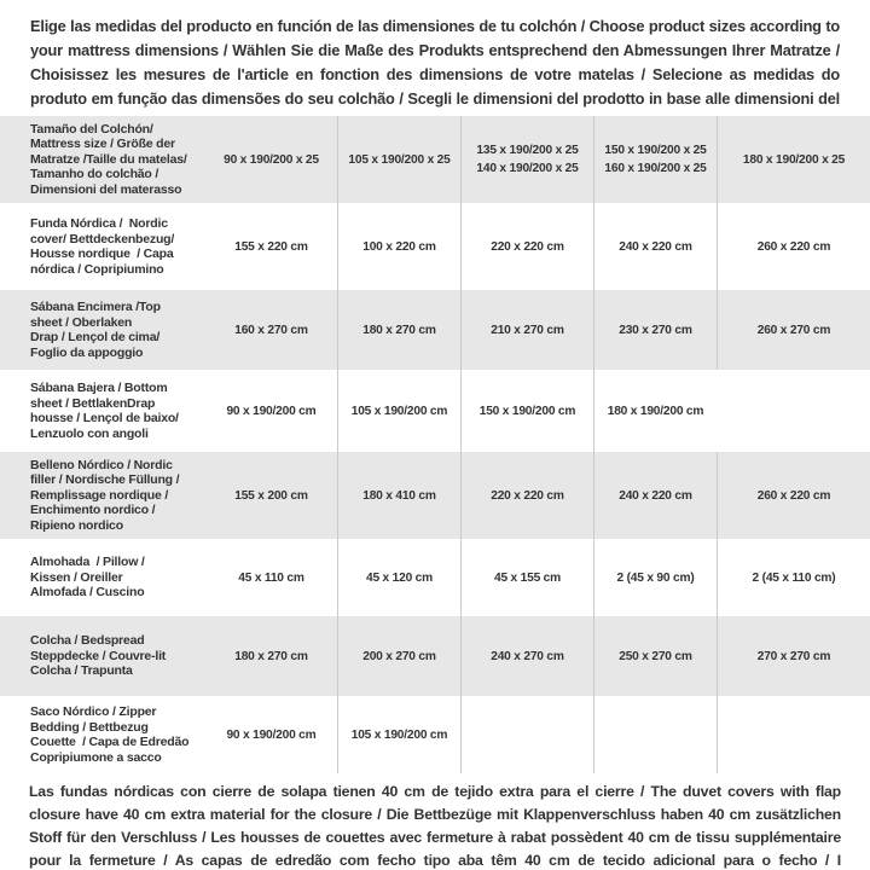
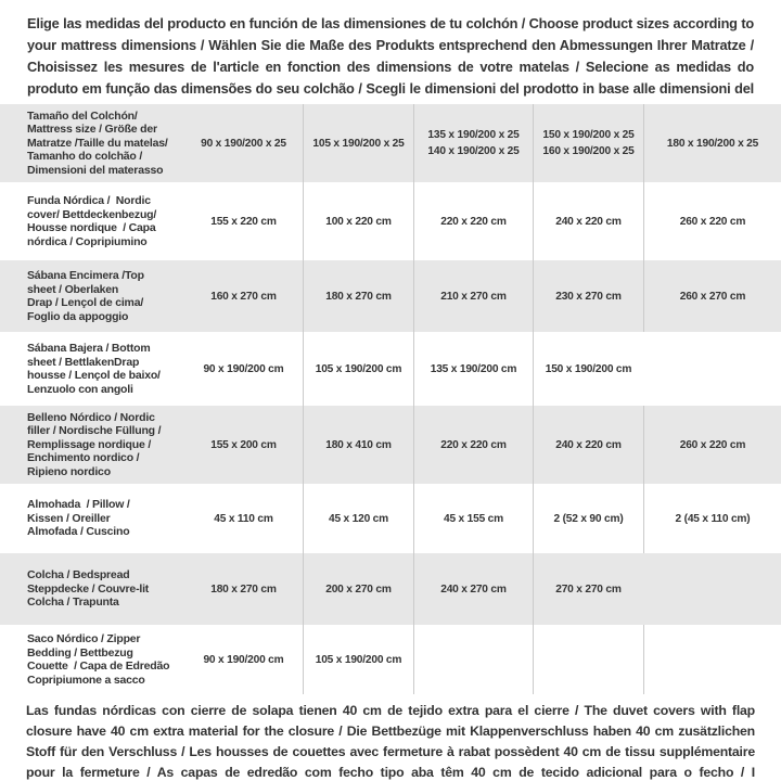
  Elige las medidas del producto en función de las dimensiones de tu colchón / Choose product sizes according to your mattress dimensions / Wählen Sie die Maße des Produkts entsprechend den Abmessungen Ihrer Matratze / Choisissez les mesures de l'article en fonction des dimensions de votre matelas / Selecione as medidas do produto em função das dimensões do seu colchão / Scegli le dimensioni del prodotto in base alle dimensioni del
  Tamaño del Colchón/
  Mattress size / Größe der
  Matratze /Taille du matelas/
  Tamanho do colchão /
  Dimensioni del materasso
  90 x 190/200 x 25
  105 x 190/200 x 25
  135 x 190/200 x 25
  140 x 190/200 x 25
  150 x 190/200 x 25
  160 x 190/200 x 25
  180 x 190/200 x 25
  Funda Nórdica / Nordic
  cover/ Bettdeckenbezug/
  Housse nordique / Capa
  nórdica / Copripiumino
  155 x 220 cm
  100 x 220 cm
  220 x 220 cm
  240 x 220 cm
  260 x 220 cm
  Sábana Encimera /Top
  sheet / Oberlaken
  Drap / Lençol de cima/
  Foglio da appoggio
  160 x 270 cm
  180 x 270 cm
  210 x 270 cm
  230 x 270 cm
  260 x 270 cm
  Sábana Bajera / Bottom
  sheet / BettlakenDrap
  housse / Lençol de baixo/
  Lenzuolo con angoli
  90 x 190/200 cm
  105 x 190/200 cm
+ 135 x 190/200 cm
  150 x 190/200 cm
- 180 x 190/200 cm
  Belleno Nórdico / Nordic
  filler / Nordische Füllung /
  Remplissage nordique /
  Enchimento nordico /
  Ripieno nordico
  155 x 200 cm
  180 x 410 cm
  220 x 220 cm
  240 x 220 cm
  260 x 220 cm
  Almohada / Pillow /
  Kissen / Oreiller
  Almofada / Cuscino
  45 x 110 cm
  45 x 120 cm
  45 x 155 cm
- 2 (45 x 90 cm)
+ 2 (52 x 90 cm)
  2 (45 x 110 cm)
  Colcha / Bedspread
  Steppdecke / Couvre-lit
  Colcha / Trapunta
  180 x 270 cm
  200 x 270 cm
  240 x 270 cm
- 250 x 270 cm
  270 x 270 cm
  Saco Nórdico / Zipper
  Bedding / Bettbezug
  Couette / Capa de Edredão
  Copripiumone a sacco
  90 x 190/200 cm
  105 x 190/200 cm
  Las fundas nórdicas con cierre de solapa tienen 40 cm de tejido extra para el cierre / The duvet covers with flap closure have 40 cm extra material for the closure / Die Bettbezüge mit Klappenverschluss haben 40 cm zusätzlichen Stoff für den Verschluss / Les housses de couettes avec fermeture à rabat possèdent 40 cm de tissu supplémentaire pour la fermeture / As capas de edredão com fecho tipo aba têm 40 cm de tecido adicional para o fecho / I
